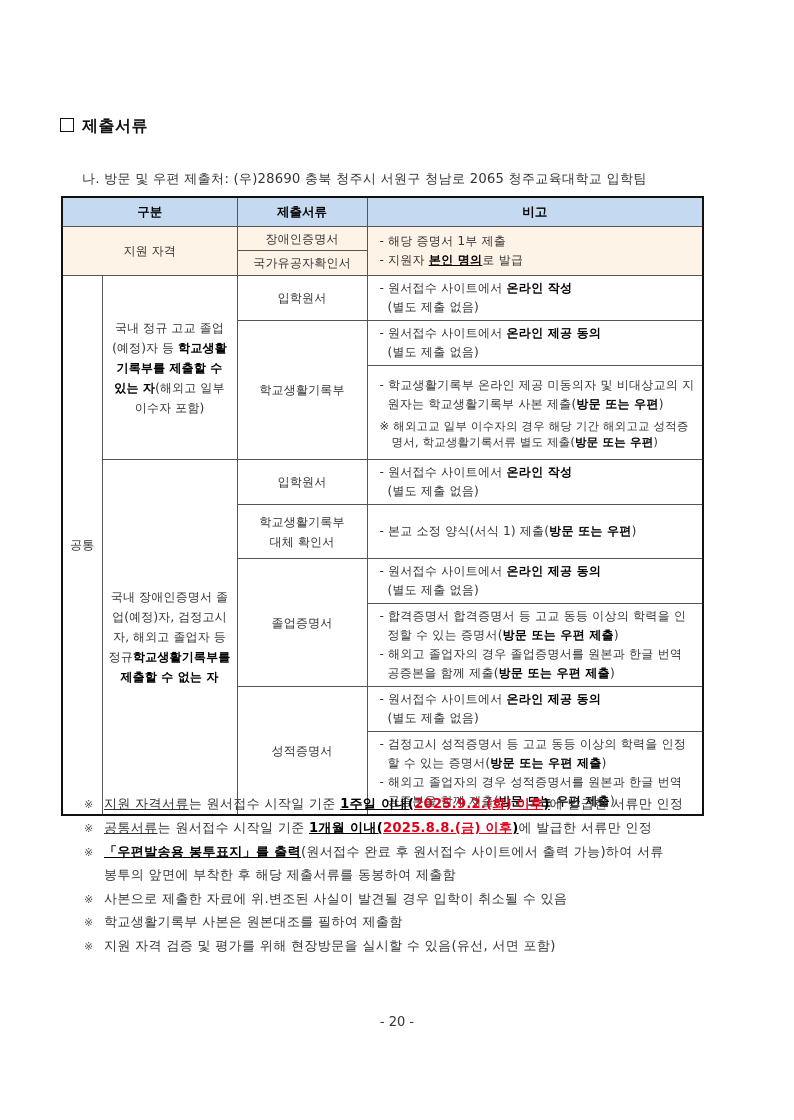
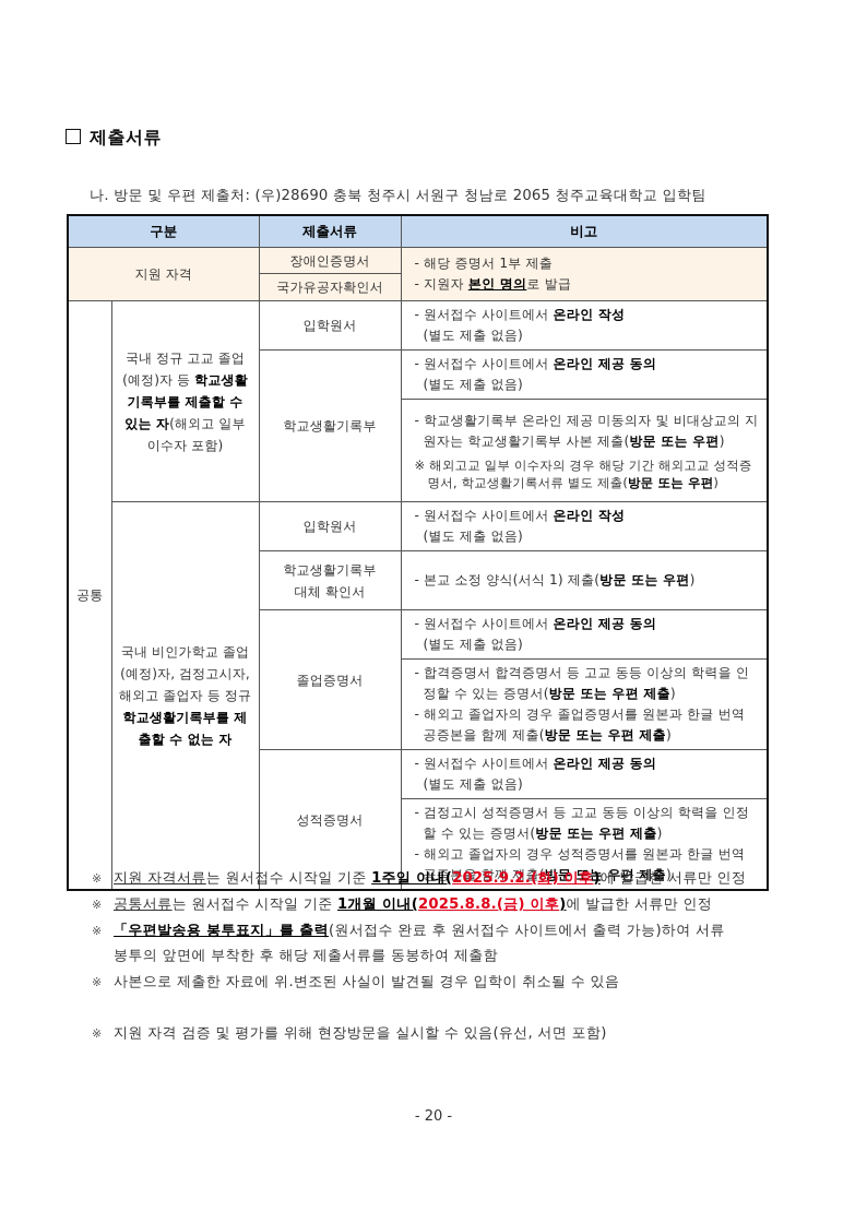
  제출서류
  나. 방문 및 우편 제출처: (우)28690 충북 청주시 서원구 청남로 2065 청주교육대학교 입학팀
  구분	제출서류	비고
  지원 자격	장애인증명서	- 해당 증명서 1부 제출 - 지원자 본인 명의로 발급
  국가유공자확인서
  공통	국내 정규 고교 졸업(예정)자 등 학교생활기록부를 제출할 수 있는 자(해외고 일부 이수자 포함)	입학원서	- 원서접수 사이트에서 온라인 작성 (별도 제출 없음)
  학교생활기록부	- 원서접수 사이트에서 온라인 제공 동의 (별도 제출 없음)
  - 학교생활기록부 온라인 제공 미동의자 및 비대상교의 지원자는 학교생활기록부 사본 제출(방문 또는 우편) ※ 해외고교 일부 이수자의 경우 해당 기간 해외고교 성적증명서, 학교생활기록서류 별도 제출(방문 또는 우편)
- 국내 장애인증명서 졸업(예정)자, 검정고시자, 해외고 졸업자 등 정규학교생활기록부를 제출할 수 없는 자	입학원서	- 원서접수 사이트에서 온라인 작성 (별도 제출 없음)
+ 국내 비인가학교 졸업(예정)자, 검정고시자, 해외고 졸업자 등 정규학교생활기록부를 제출할 수 없는 자	입학원서	- 원서접수 사이트에서 온라인 작성 (별도 제출 없음)
  학교생활기록부대체 확인서	- 본교 소정 양식(서식 1) 제출(방문 또는 우편)
  졸업증명서	- 원서접수 사이트에서 온라인 제공 동의 (별도 제출 없음)
  - 합격증명서 합격증명서 등 고교 동등 이상의 학력을 인정할 수 있는 증명서(방문 또는 우편 제출) - 해외고 졸업자의 경우 졸업증명서를 원본과 한글 번역 공증본을 함께 제출(방문 또는 우편 제출)
  성적증명서	- 원서접수 사이트에서 온라인 제공 동의 (별도 제출 없음)
  - 검정고시 성적증명서 등 고교 동등 이상의 학력을 인정할 수 있는 증명서(방문 또는 우편 제출) - 해외고 졸업자의 경우 성적증명서를 원본과 한글 번역 공증본을 함께 제출(방문 또는 우편 제출)
  ※ 지원 자격서류는 원서접수 시작일 기준 1주일 이내(2025.9.2.(화) 이후)에 발급한 서류만 인정
  ※ 공통서류는 원서접수 시작일 기준 1개월 이내(2025.8.8.(금) 이후)에 발급한 서류만 인정
  ※ 「우편발송용 봉투표지」를 출력(원서접수 완료 후 원서접수 사이트에서 출력 가능)하여 서류
  봉투의 앞면에 부착한 후 해당 제출서류를 동봉하여 제출함
  ※ 사본으로 제출한 자료에 위.변조된 사실이 발견될 경우 입학이 취소될 수 있음
- ※ 학교생활기록부 사본은 원본대조를 필하여 제출함
  ※ 지원 자격 검증 및 평가를 위해 현장방문을 실시할 수 있음(유선, 서면 포함)
  - 20 -
